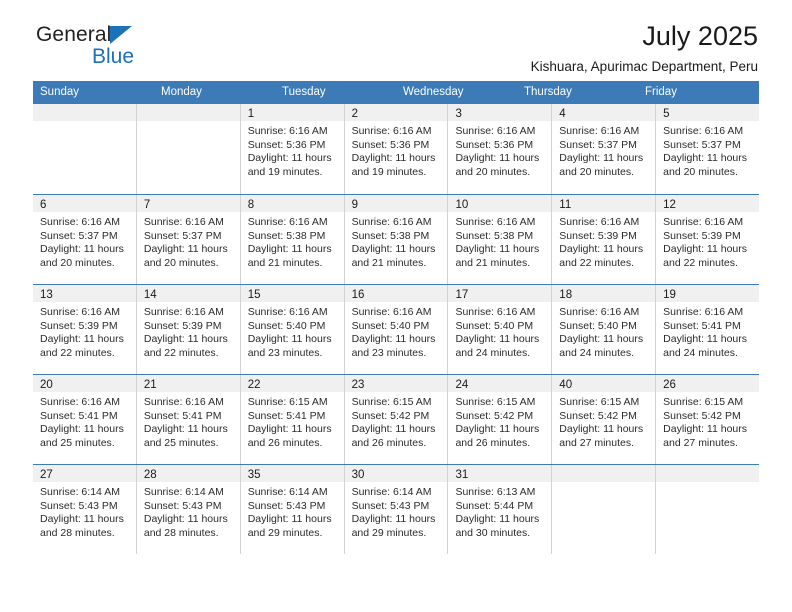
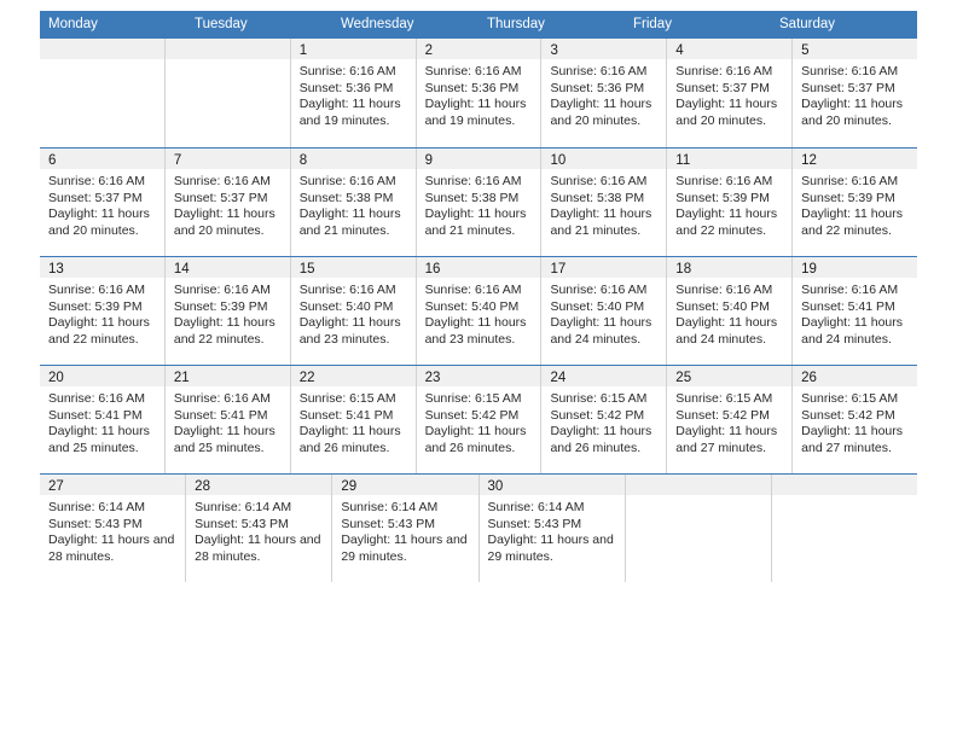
- General
- Blue
- July 2025
- Kishuara, Apurimac Department, Peru
- Sunday
  Monday
  Tuesday
  Wednesday
  Thursday
  Friday
+ Saturday
  1
  Sunrise: 6:16 AM
  Sunset: 5:36 PM
  Daylight: 11 hours and 19 minutes.
  2
  Sunrise: 6:16 AM
  Sunset: 5:36 PM
  Daylight: 11 hours and 19 minutes.
  3
  Sunrise: 6:16 AM
  Sunset: 5:36 PM
  Daylight: 11 hours and 20 minutes.
  4
  Sunrise: 6:16 AM
  Sunset: 5:37 PM
  Daylight: 11 hours and 20 minutes.
  5
  Sunrise: 6:16 AM
  Sunset: 5:37 PM
  Daylight: 11 hours and 20 minutes.
  6
  Sunrise: 6:16 AM
  Sunset: 5:37 PM
  Daylight: 11 hours and 20 minutes.
  7
  Sunrise: 6:16 AM
  Sunset: 5:37 PM
  Daylight: 11 hours and 20 minutes.
  8
  Sunrise: 6:16 AM
  Sunset: 5:38 PM
  Daylight: 11 hours and 21 minutes.
  9
  Sunrise: 6:16 AM
  Sunset: 5:38 PM
  Daylight: 11 hours and 21 minutes.
  10
  Sunrise: 6:16 AM
  Sunset: 5:38 PM
  Daylight: 11 hours and 21 minutes.
  11
  Sunrise: 6:16 AM
  Sunset: 5:39 PM
  Daylight: 11 hours and 22 minutes.
  12
  Sunrise: 6:16 AM
  Sunset: 5:39 PM
  Daylight: 11 hours and 22 minutes.
  13
  Sunrise: 6:16 AM
  Sunset: 5:39 PM
  Daylight: 11 hours and 22 minutes.
  14
  Sunrise: 6:16 AM
  Sunset: 5:39 PM
  Daylight: 11 hours and 22 minutes.
  15
  Sunrise: 6:16 AM
  Sunset: 5:40 PM
  Daylight: 11 hours and 23 minutes.
  16
  Sunrise: 6:16 AM
  Sunset: 5:40 PM
  Daylight: 11 hours and 23 minutes.
  17
  Sunrise: 6:16 AM
  Sunset: 5:40 PM
  Daylight: 11 hours and 24 minutes.
  18
  Sunrise: 6:16 AM
  Sunset: 5:40 PM
  Daylight: 11 hours and 24 minutes.
  19
  Sunrise: 6:16 AM
  Sunset: 5:41 PM
  Daylight: 11 hours and 24 minutes.
  20
  Sunrise: 6:16 AM
  Sunset: 5:41 PM
  Daylight: 11 hours and 25 minutes.
  21
  Sunrise: 6:16 AM
  Sunset: 5:41 PM
  Daylight: 11 hours and 25 minutes.
  22
  Sunrise: 6:15 AM
  Sunset: 5:41 PM
  Daylight: 11 hours and 26 minutes.
  23
  Sunrise: 6:15 AM
  Sunset: 5:42 PM
  Daylight: 11 hours and 26 minutes.
  24
  Sunrise: 6:15 AM
  Sunset: 5:42 PM
  Daylight: 11 hours and 26 minutes.
- 40
+ 25
  Sunrise: 6:15 AM
  Sunset: 5:42 PM
  Daylight: 11 hours and 27 minutes.
  26
  Sunrise: 6:15 AM
  Sunset: 5:42 PM
  Daylight: 11 hours and 27 minutes.
  27
  Sunrise: 6:14 AM
  Sunset: 5:43 PM
  Daylight: 11 hours and 28 minutes.
  28
  Sunrise: 6:14 AM
  Sunset: 5:43 PM
  Daylight: 11 hours and 28 minutes.
- 35
+ 29
  Sunrise: 6:14 AM
  Sunset: 5:43 PM
  Daylight: 11 hours and 29 minutes.
  30
  Sunrise: 6:14 AM
  Sunset: 5:43 PM
  Daylight: 11 hours and 29 minutes.
- 31
- Sunrise: 6:13 AM
- Sunset: 5:44 PM
- Daylight: 11 hours and 30 minutes.
